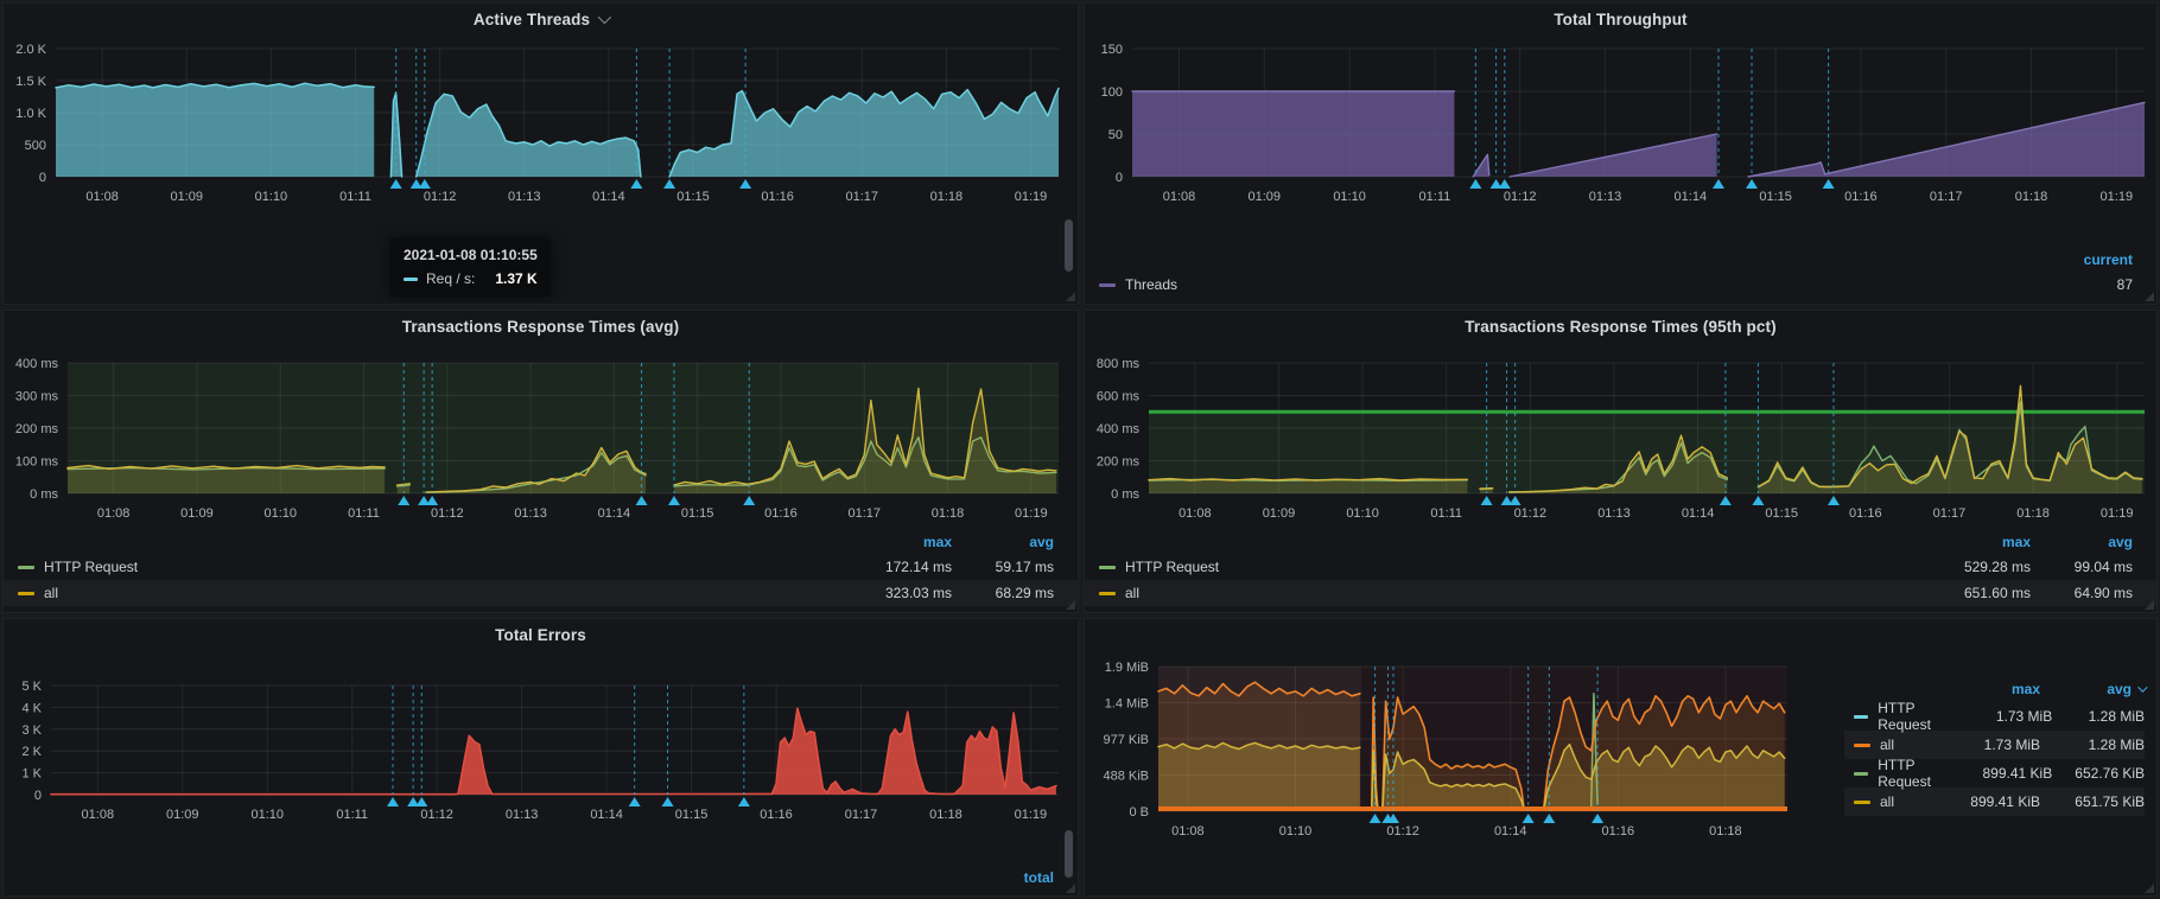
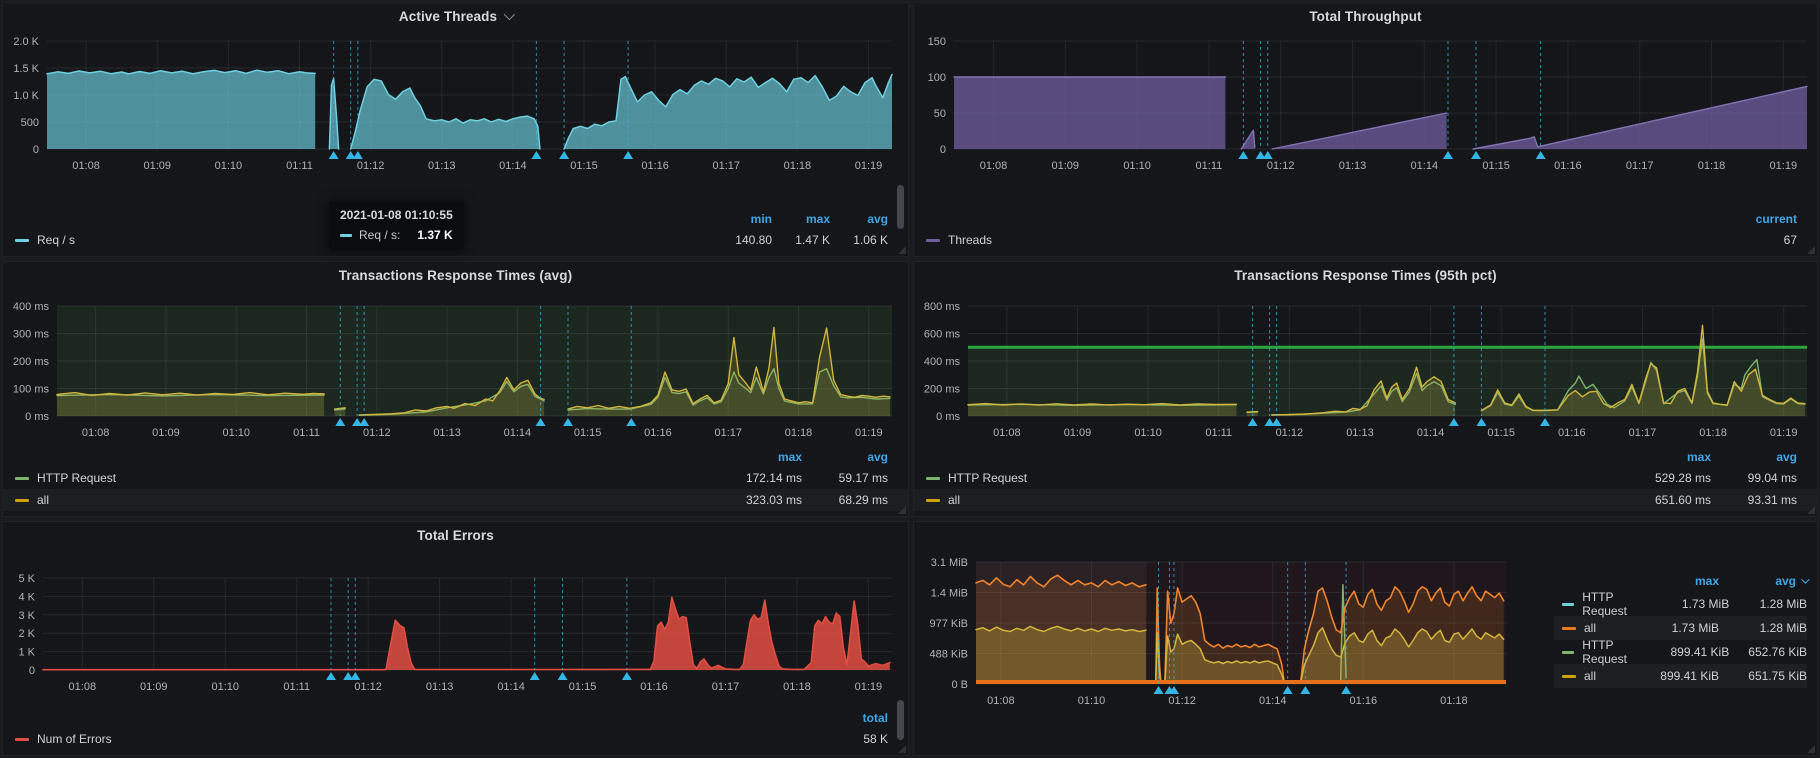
  Active Threads
  0
  500
  1.0 K
  1.5 K
  2.0 K
  01:08
  01:09
  01:10
  01:11
  01:12
  01:13
  01:14
  01:15
  01:16
  01:17
  01:18
  01:19
+ min max avg
+ Req / s
+ 140.80
+ 1.47 K
+ 1.06 K
  2021-01-08 01:10:55
  Req / s:
  1.37 K
  Total Throughput
  0
  50
  100
  150
  01:08
  01:09
  01:10
  01:11
  01:12
  01:13
  01:14
  01:15
  01:16
  01:17
  01:18
  01:19
  current
  Threads
- 87
+ 67
  Transactions Response Times (avg)
  0 ms
  100 ms
  200 ms
  300 ms
  400 ms
  01:08
  01:09
  01:10
  01:11
  01:12
  01:13
  01:14
  01:15
  01:16
  01:17
  01:18
  01:19
  max avg
  HTTP Request
  172.14 ms
  59.17 ms
  all
  323.03 ms
  68.29 ms
  Transactions Response Times (95th pct)
  0 ms
  200 ms
  400 ms
  600 ms
  800 ms
  01:08
  01:09
  01:10
  01:11
  01:12
  01:13
  01:14
  01:15
  01:16
  01:17
  01:18
  01:19
  max avg
  HTTP Request
  529.28 ms
  99.04 ms
  all
  651.60 ms
- 64.90 ms
+ 93.31 ms
  Total Errors
  0
  1 K
  2 K
  3 K
  4 K
  5 K
  01:08
  01:09
  01:10
  01:11
  01:12
  01:13
  01:14
  01:15
  01:16
  01:17
  01:18
  01:19
  total
+ Num of Errors
+ 58 K
  0 B
  488 KiB
  977 KiB
  1.4 MiB
- 1.9 MiB
+ 3.1 MiB
  01:08
  01:10
  01:12
  01:14
  01:16
  01:18
  max
  avg
  HTTP Request
  1.73 MiB
  1.28 MiB
  all
  1.73 MiB
  1.28 MiB
  HTTP Request
  899.41 KiB
  652.76 KiB
  all
  899.41 KiB
  651.75 KiB
